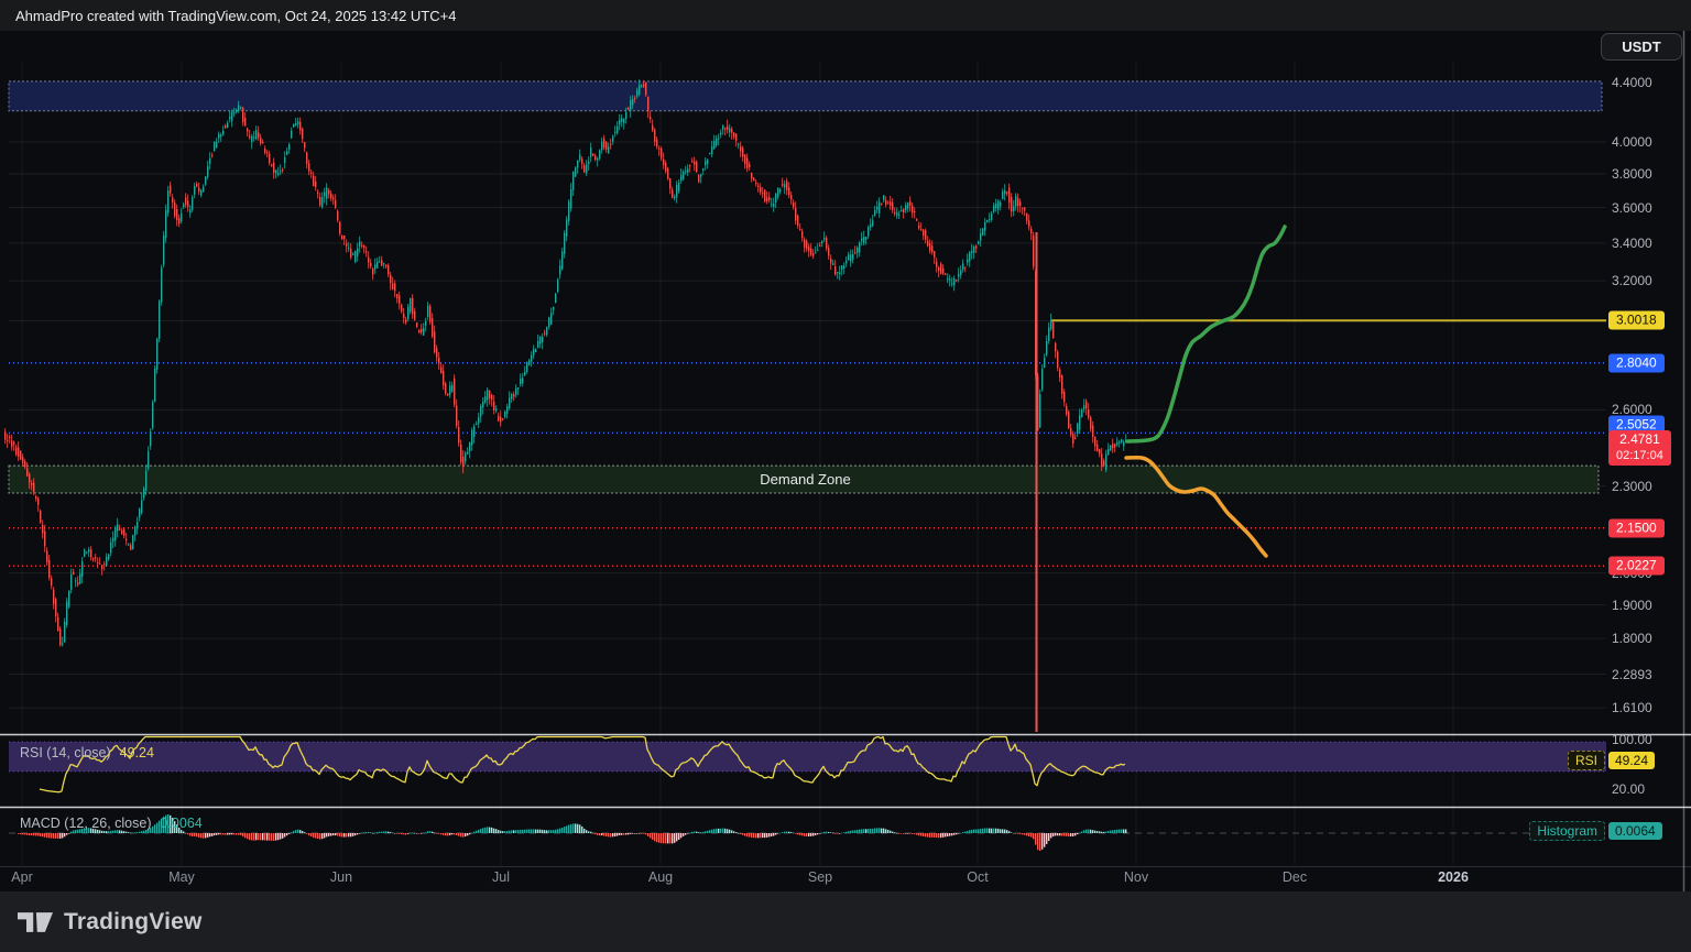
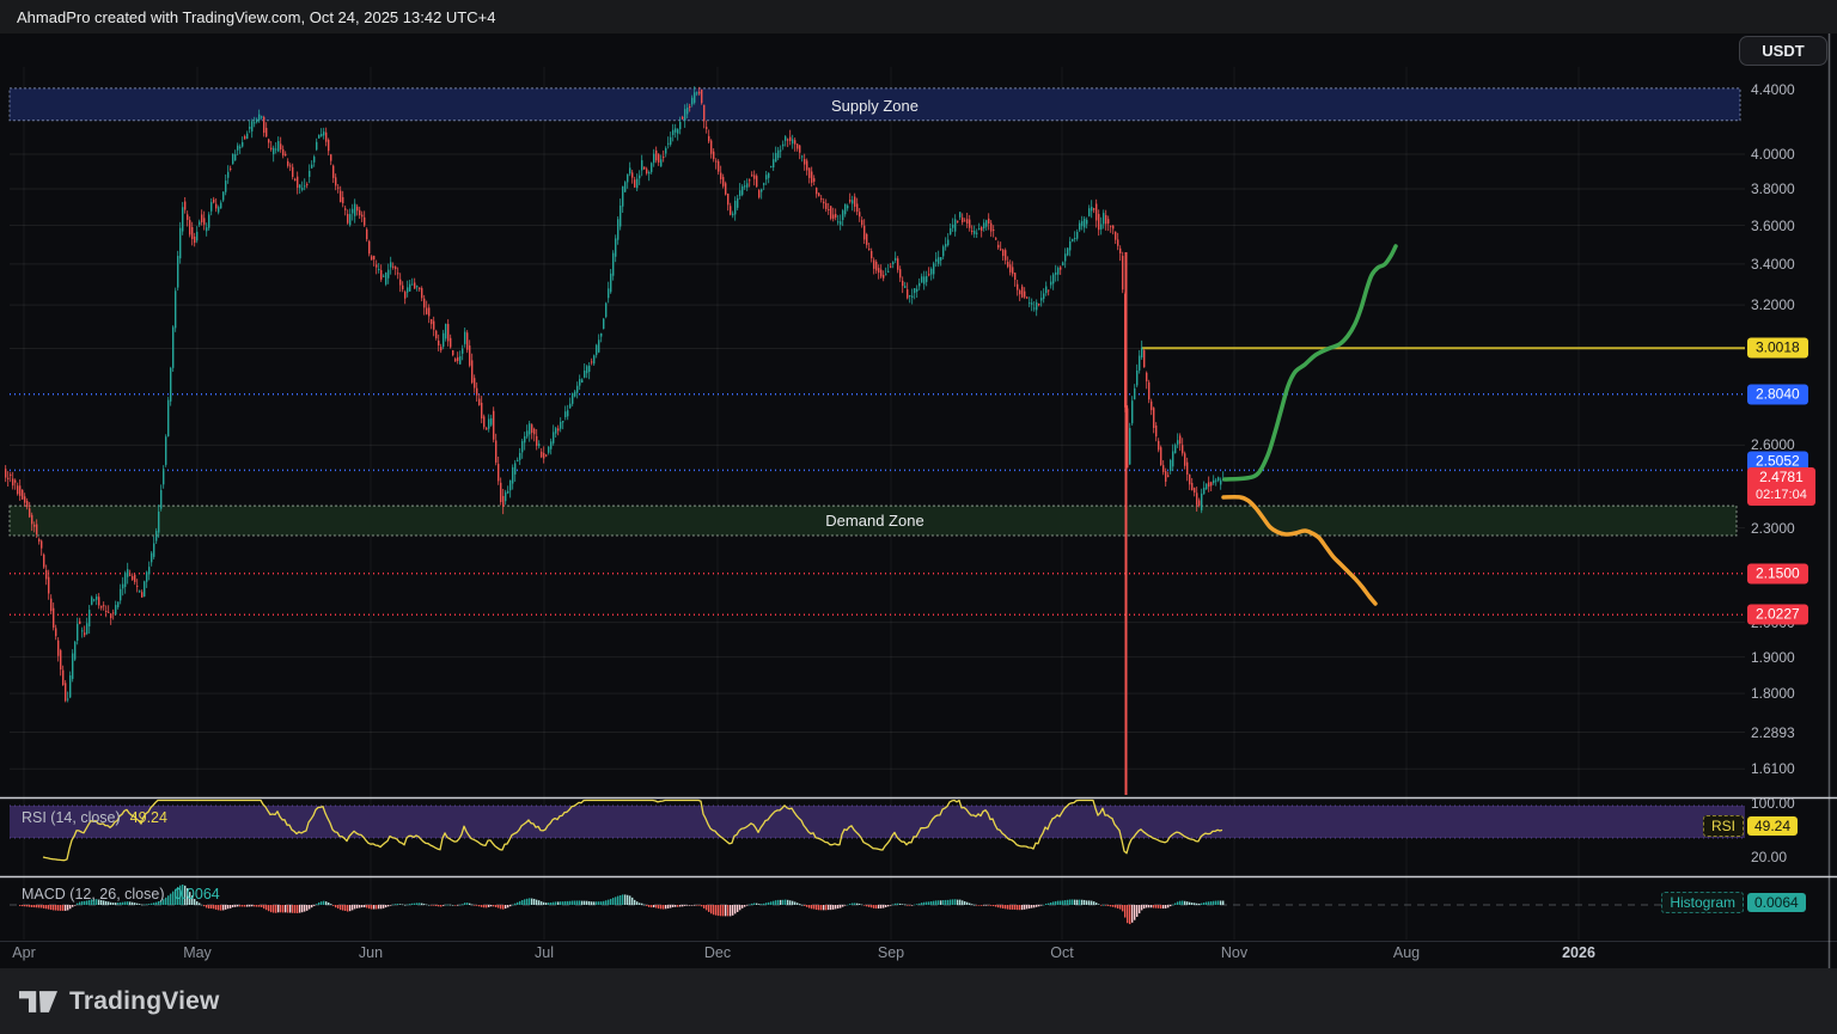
  AhmadPro created with TradingView.com, Oct 24, 2025 13:42 UTC+4
  USDT
+ Supply Zone
  Demand Zone
  4.4000
  4.0000
  3.8000
  3.6000
  3.4000
  3.2000
  2.6000
  2.3000
  1.9000
  1.8000
  2.2893
  1.6100
  100.00
  20.00
  3.0018
  2.8040
  2.5052
  2.4781
  02:17:04
  2.1500
  2.0227
  Apr
  May
  Jun
  Jul
- Aug
+ Dec
  Sep
  Oct
  Nov
- Dec
+ Aug
  2026
  RSI (14, close)
  49.24
  RSI
  49.24
  MACD (12, 26, close)
  0.0064
  Histogram
  0.0064
  TradingView
